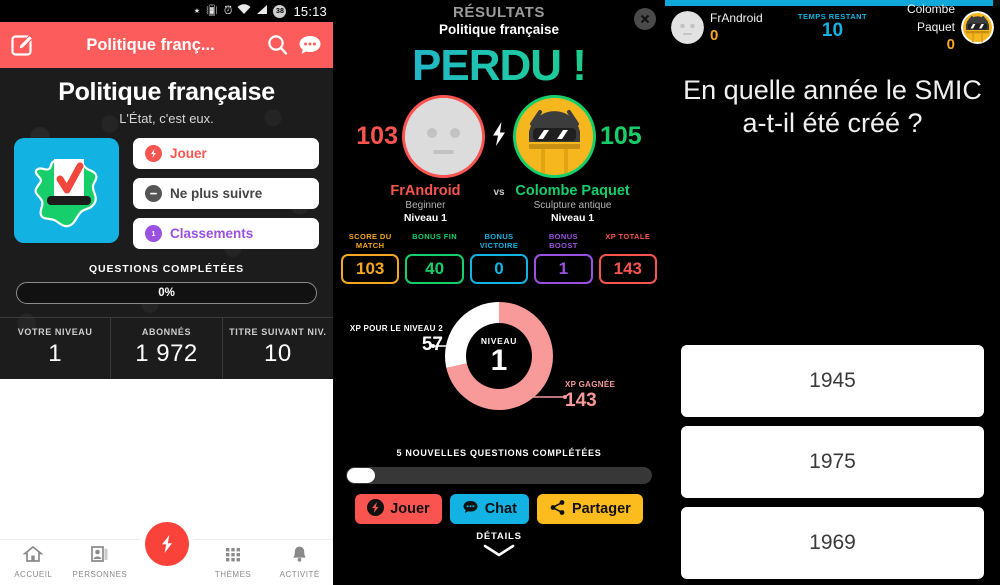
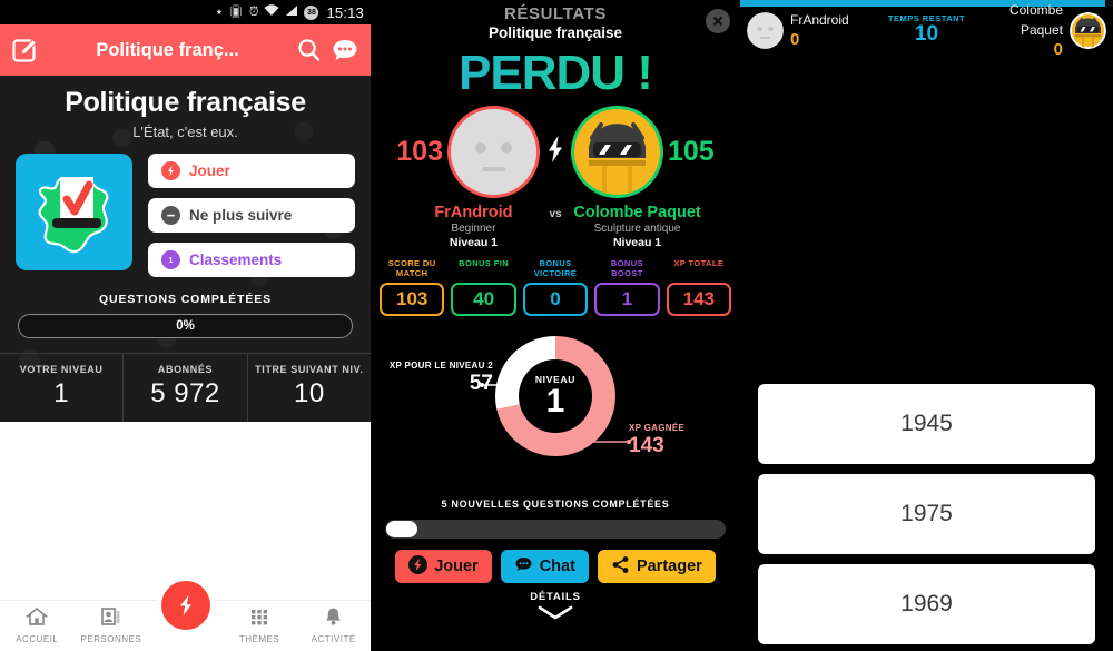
  ⭑︎
  📳︎
  ⏰︎
  15:13
  Politique franç...
  Politique française
  L'État, c'est eux.
  Jouer
  Ne plus suivre
  Classements
  QUESTIONS COMPLÉTÉES
  0%
  VOTRE NIVEAU
  1
  ABONNÉS
- 1 972
+ 5 972
  TITRE SUIVANT NIV.
  10
  ACCUEIL
  PERSONNES
  THÈMES
  ACTIVITÉ
  RÉSULTATS
  Politique française
  PERDU !
  103
  105
  FrAndroid
  Beginner
  Niveau 1
  vs
  Colombe Paquet
  Sculpture antique
  Niveau 1
  SCORE DU MATCH
  103
  BONUS FIN
  40
  BONUS VICTOIRE
  0
  BONUS BOOST
  1
  XP TOTALE
  143
  XP POUR LE NIVEAU 2
  57
  NIVEAU
  1
  XP GAGNÉE
  143
  5 NOUVELLES QUESTIONS COMPLÉTÉES
  Jouer
  Chat
  Partager
  DÉTAILS
  FrAndroid
  0
  TEMPS RESTANT
  10
  Colombe Paquet
  0
- En quelle année le SMIC a-t-il été créé ?
  1945
  1975
  1969
